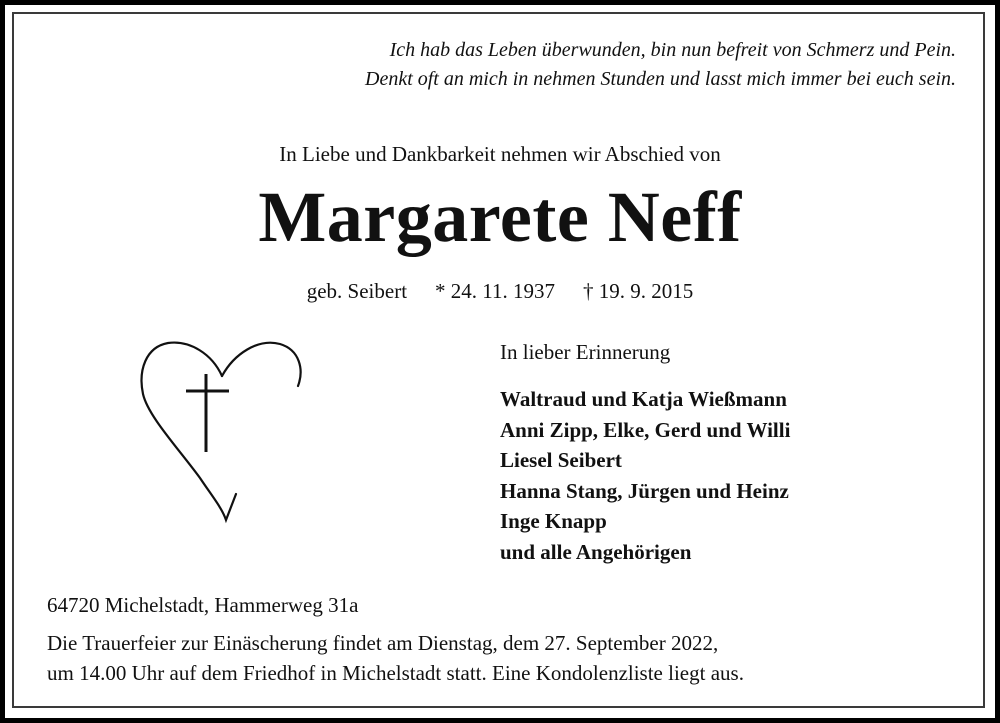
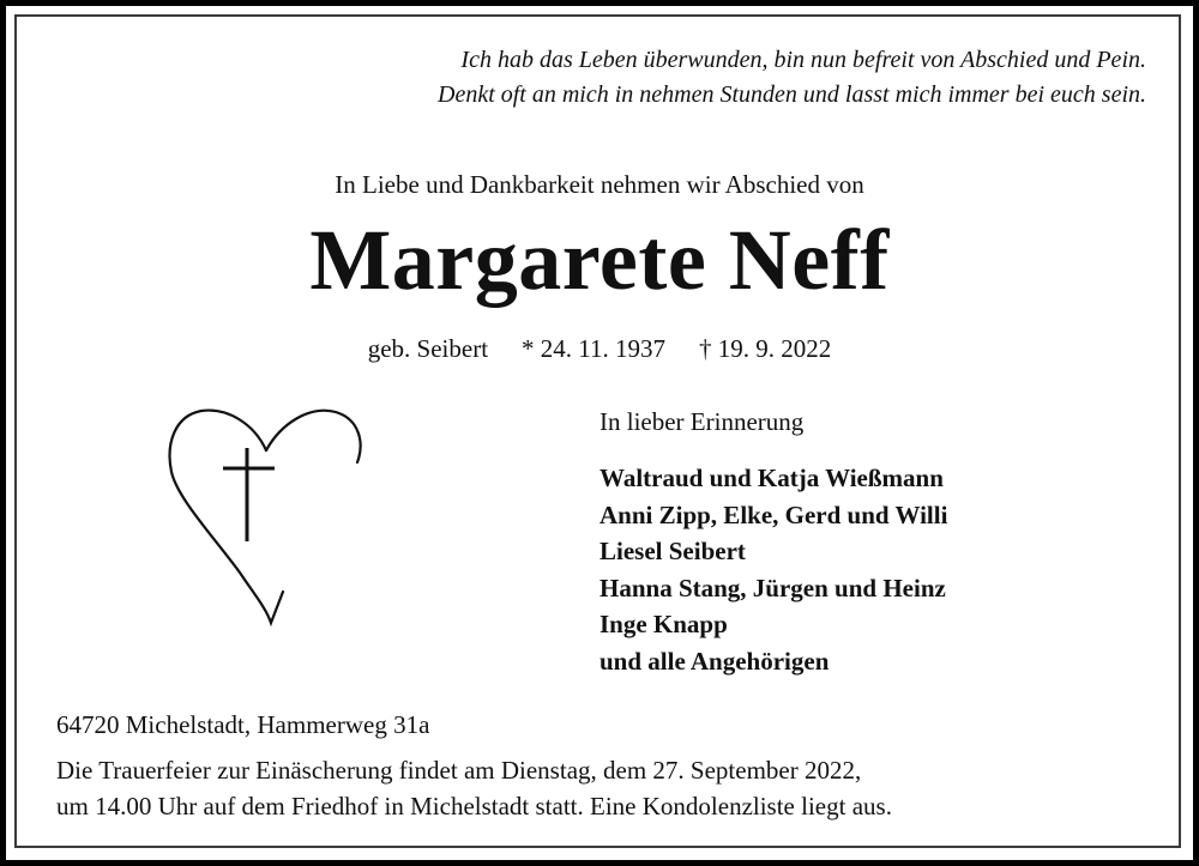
- Ich hab das Leben überwunden, bin nun befreit von Schmerz und Pein.
+ Ich hab das Leben überwunden, bin nun befreit von Abschied und Pein.
  Denkt oft an mich in nehmen Stunden und lasst mich immer bei euch sein.
  In Liebe und Dankbarkeit nehmen wir Abschied von
  Margarete Neff
- geb. Seibert * 24. 11. 1937 † 19. 9. 2015
+ geb. Seibert * 24. 11. 1937 † 19. 9. 2022
  In lieber Erinnerung
  Waltraud und Katja Wießmann
  Anni Zipp, Elke, Gerd und Willi
  Liesel Seibert
  Hanna Stang, Jürgen und Heinz
  Inge Knapp
  und alle Angehörigen
  64720 Michelstadt, Hammerweg 31a
  Die Trauerfeier zur Einäscherung findet am Dienstag, dem 27. September 2022,
  um 14.00 Uhr auf dem Friedhof in Michelstadt statt. Eine Kondolenzliste liegt aus.
